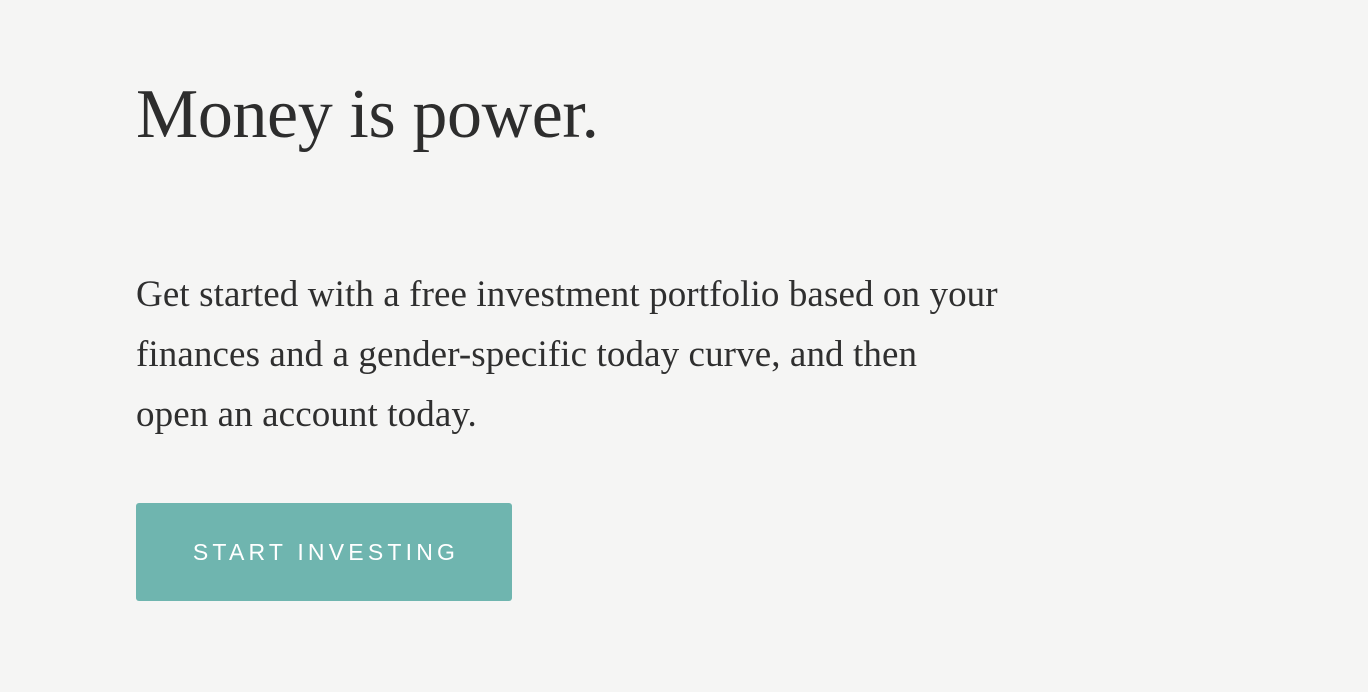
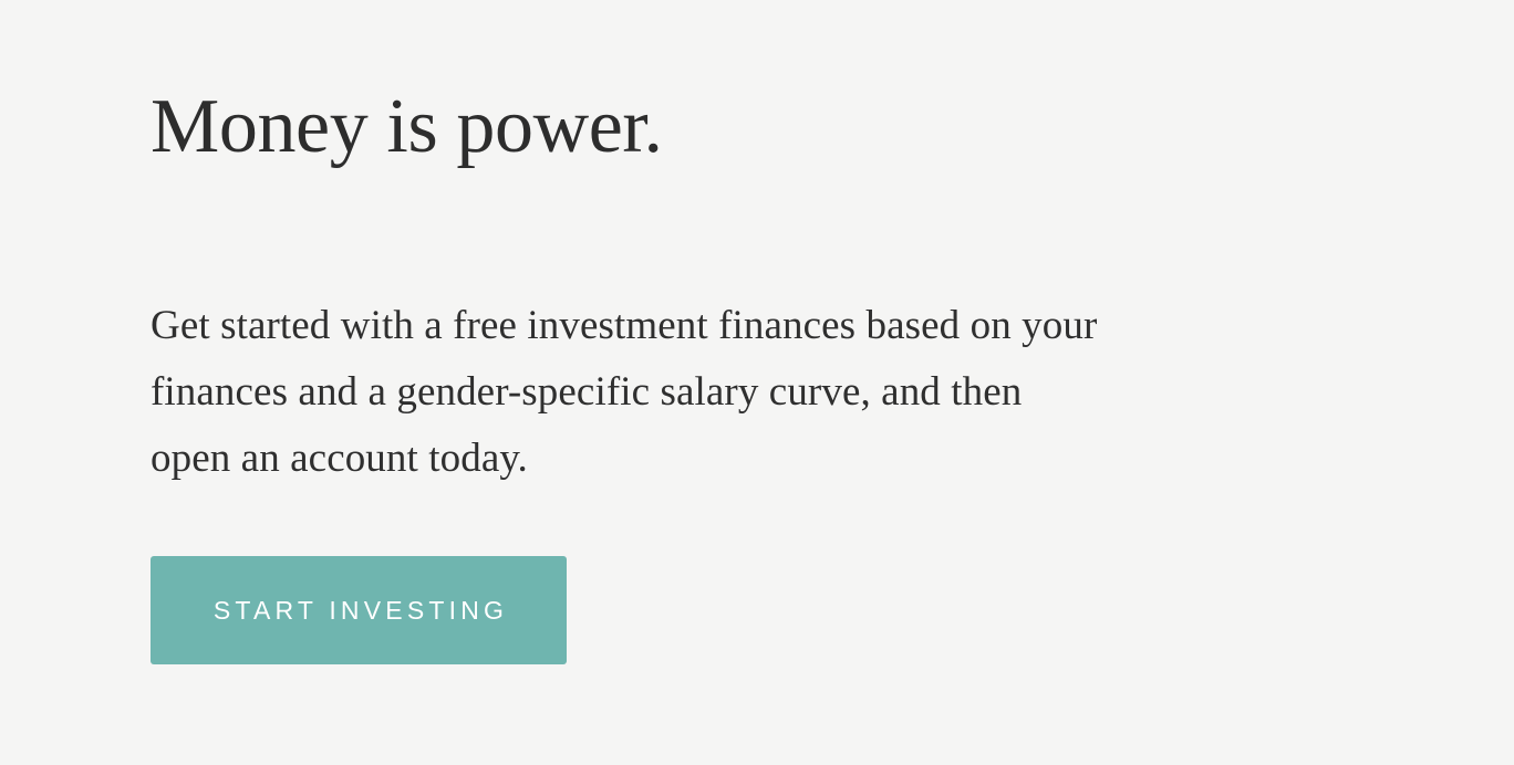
  Money is power.
- Get started with a free investment portfolio based on your
+ Get started with a free investment finances based on your
- finances and a gender-specific today curve, and then
+ finances and a gender-specific salary curve, and then
  open an account today.
  START INVESTING
